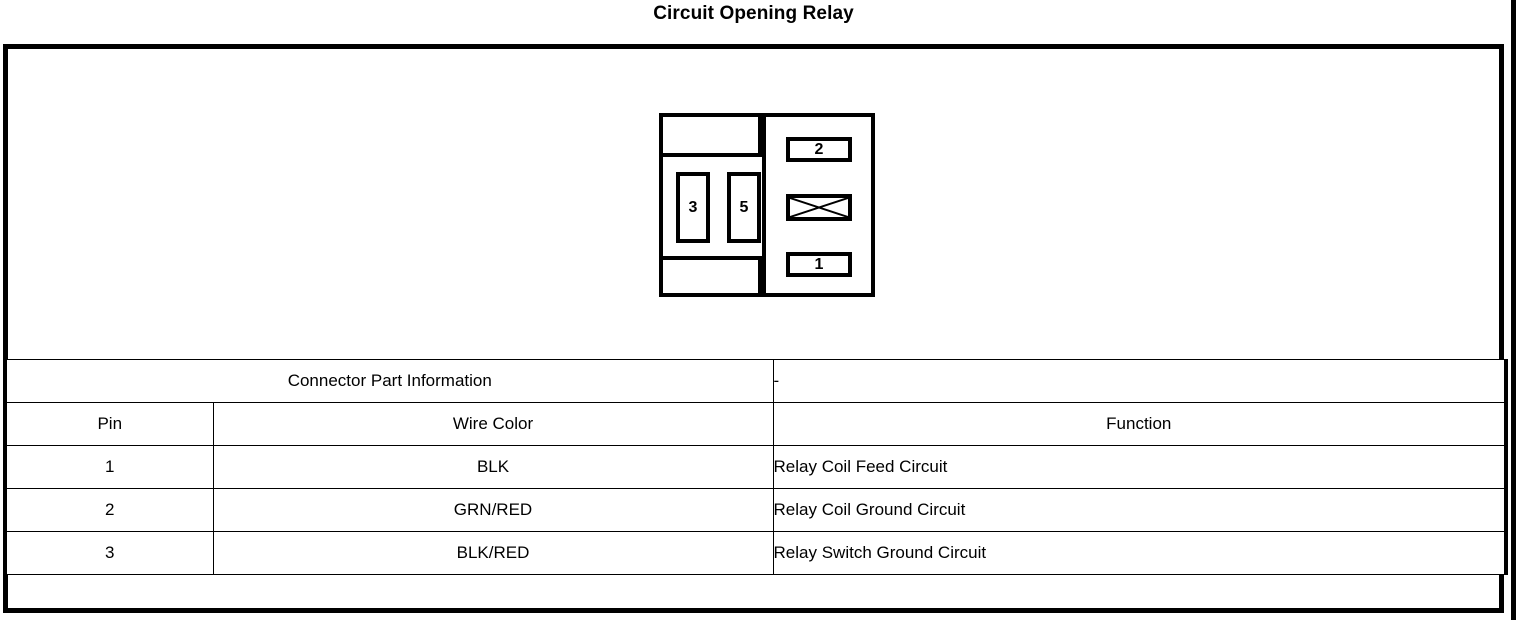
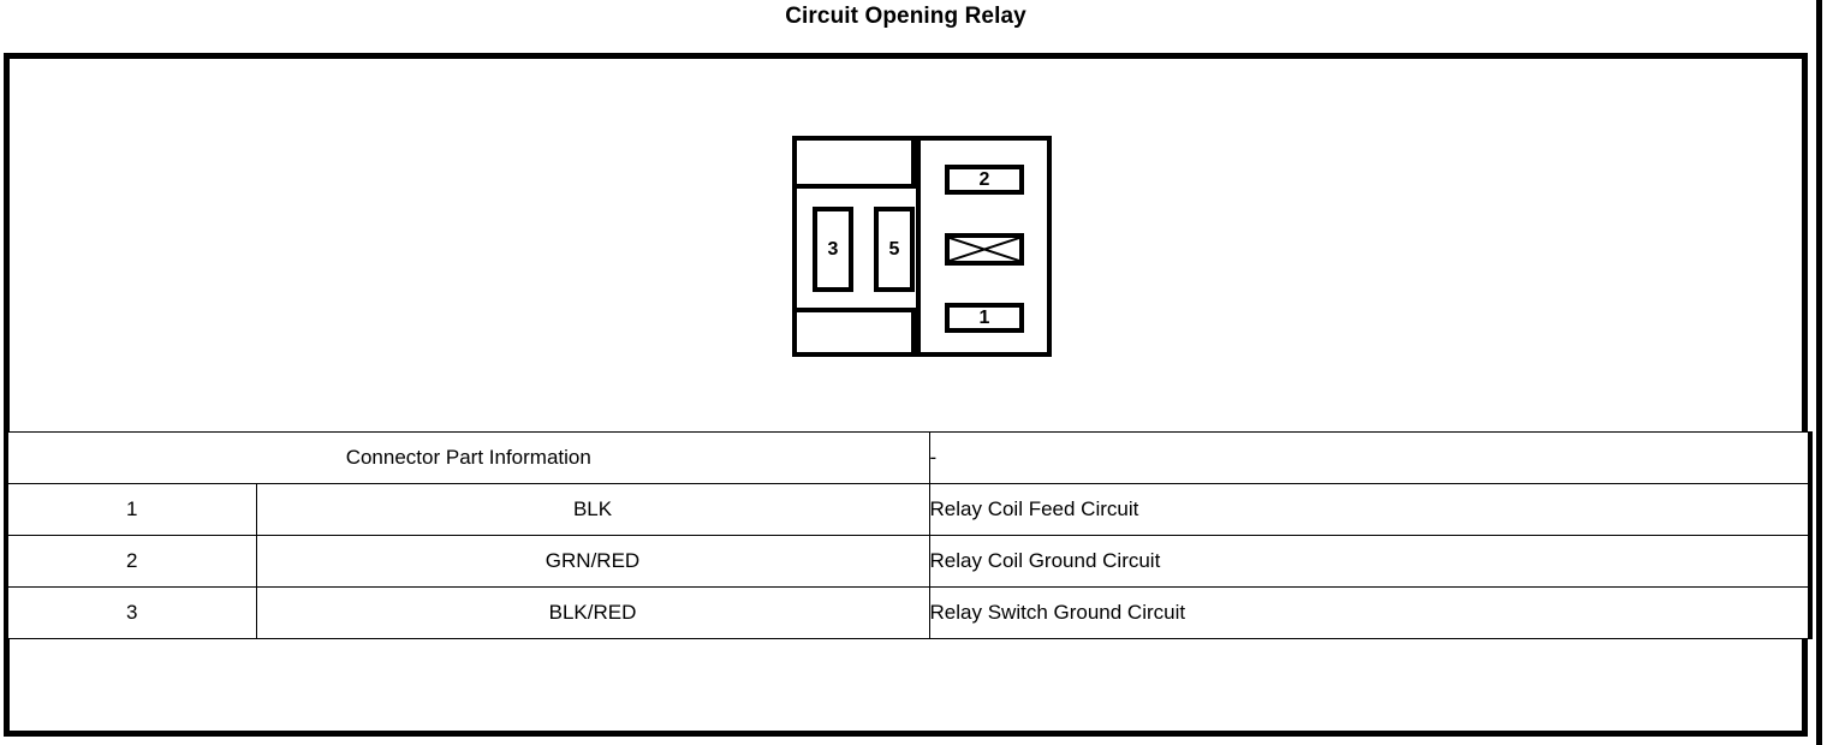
  Circuit Opening Relay
  3
  5
  2
  1
  Connector Part Information	-
- Pin	Wire Color	Function
  1	BLK	Relay Coil Feed Circuit
  2	GRN/RED	Relay Coil Ground Circuit
  3	BLK/RED	Relay Switch Ground Circuit
